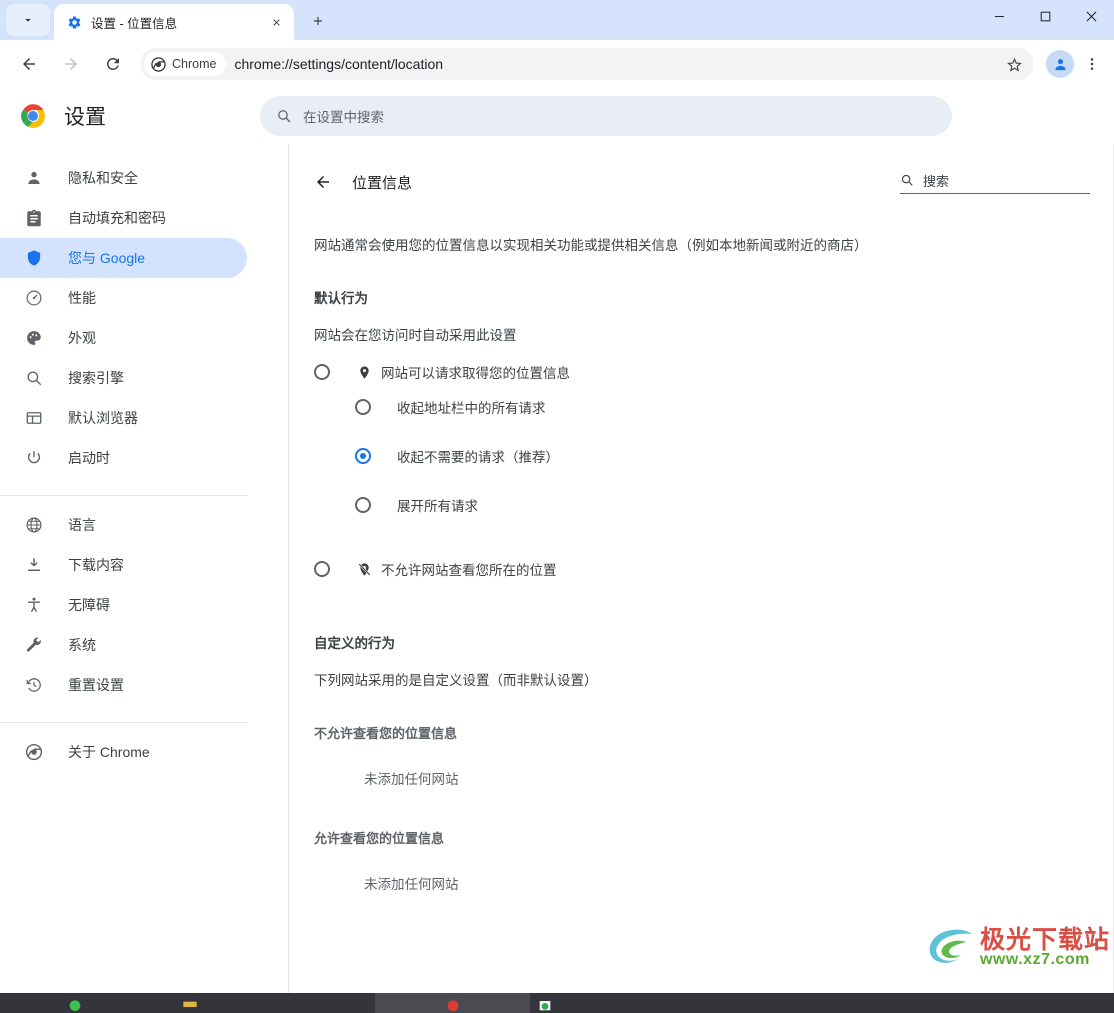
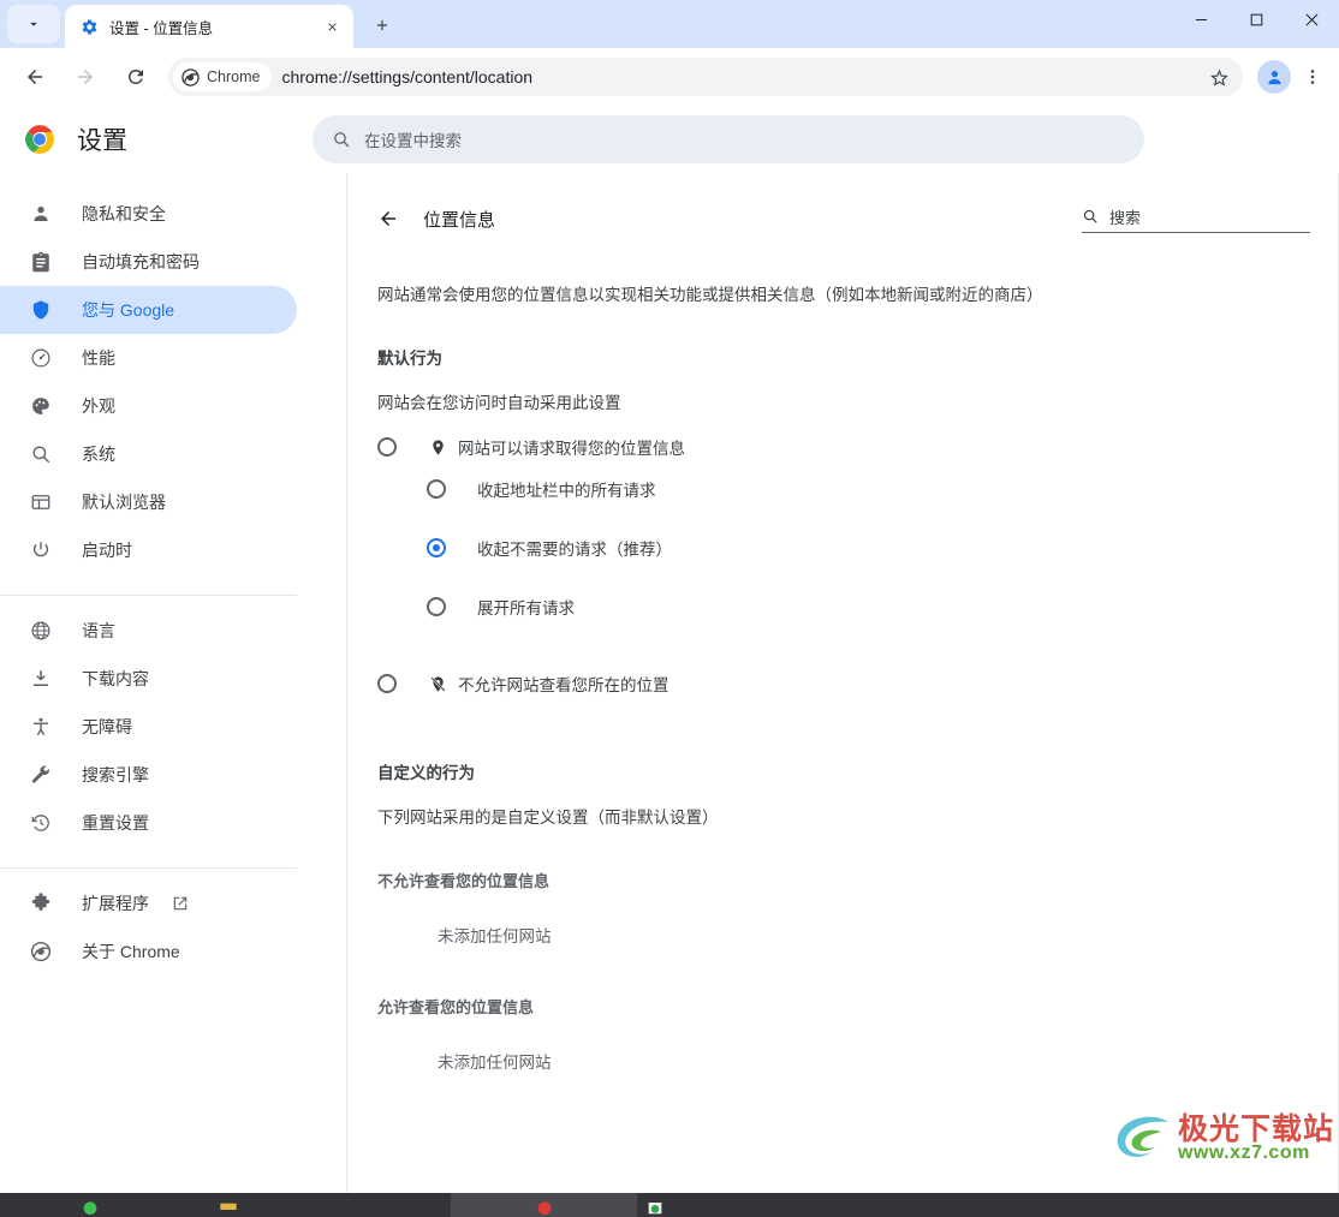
  设置 - 位置信息
  Chrome
  chrome://settings/content/location
  设置
  在设置中搜索
  隐私和安全
  自动填充和密码
  您与 Google
  性能
  外观
- 搜索引擎
+ 系统
  默认浏览器
  启动时
  语言
  下载内容
  无障碍
- 系统
+ 搜索引擎
  重置设置
+ 扩展程序
  关于 Chrome
  位置信息
  搜索
  网站通常会使用您的位置信息以实现相关功能或提供相关信息（例如本地新闻或附近的商店）
  默认行为
  网站会在您访问时自动采用此设置
  网站可以请求取得您的位置信息
  收起地址栏中的所有请求
  收起不需要的请求（推荐）
  展开所有请求
  不允许网站查看您所在的位置
  自定义的行为
  下列网站采用的是自定义设置（而非默认设置）
  不允许查看您的位置信息
  未添加任何网站
  允许查看您的位置信息
  未添加任何网站
  极光下载站
  www.xz7.com
